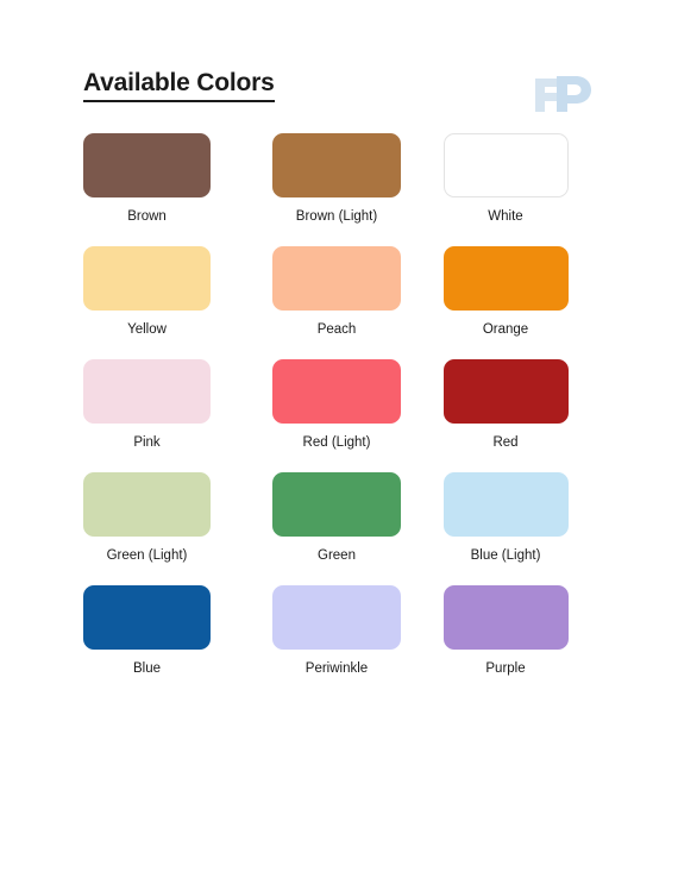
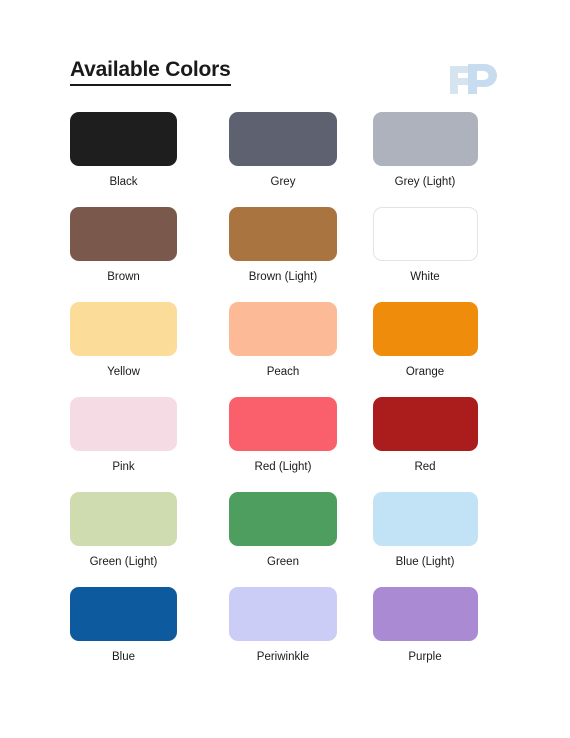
  Available Colors
+ Black
+ Grey
+ Grey (Light)
  Brown
  Brown (Light)
  White
  Yellow
  Peach
  Orange
  Pink
  Red (Light)
  Red
  Green (Light)
  Green
  Blue (Light)
  Blue
  Periwinkle
  Purple
